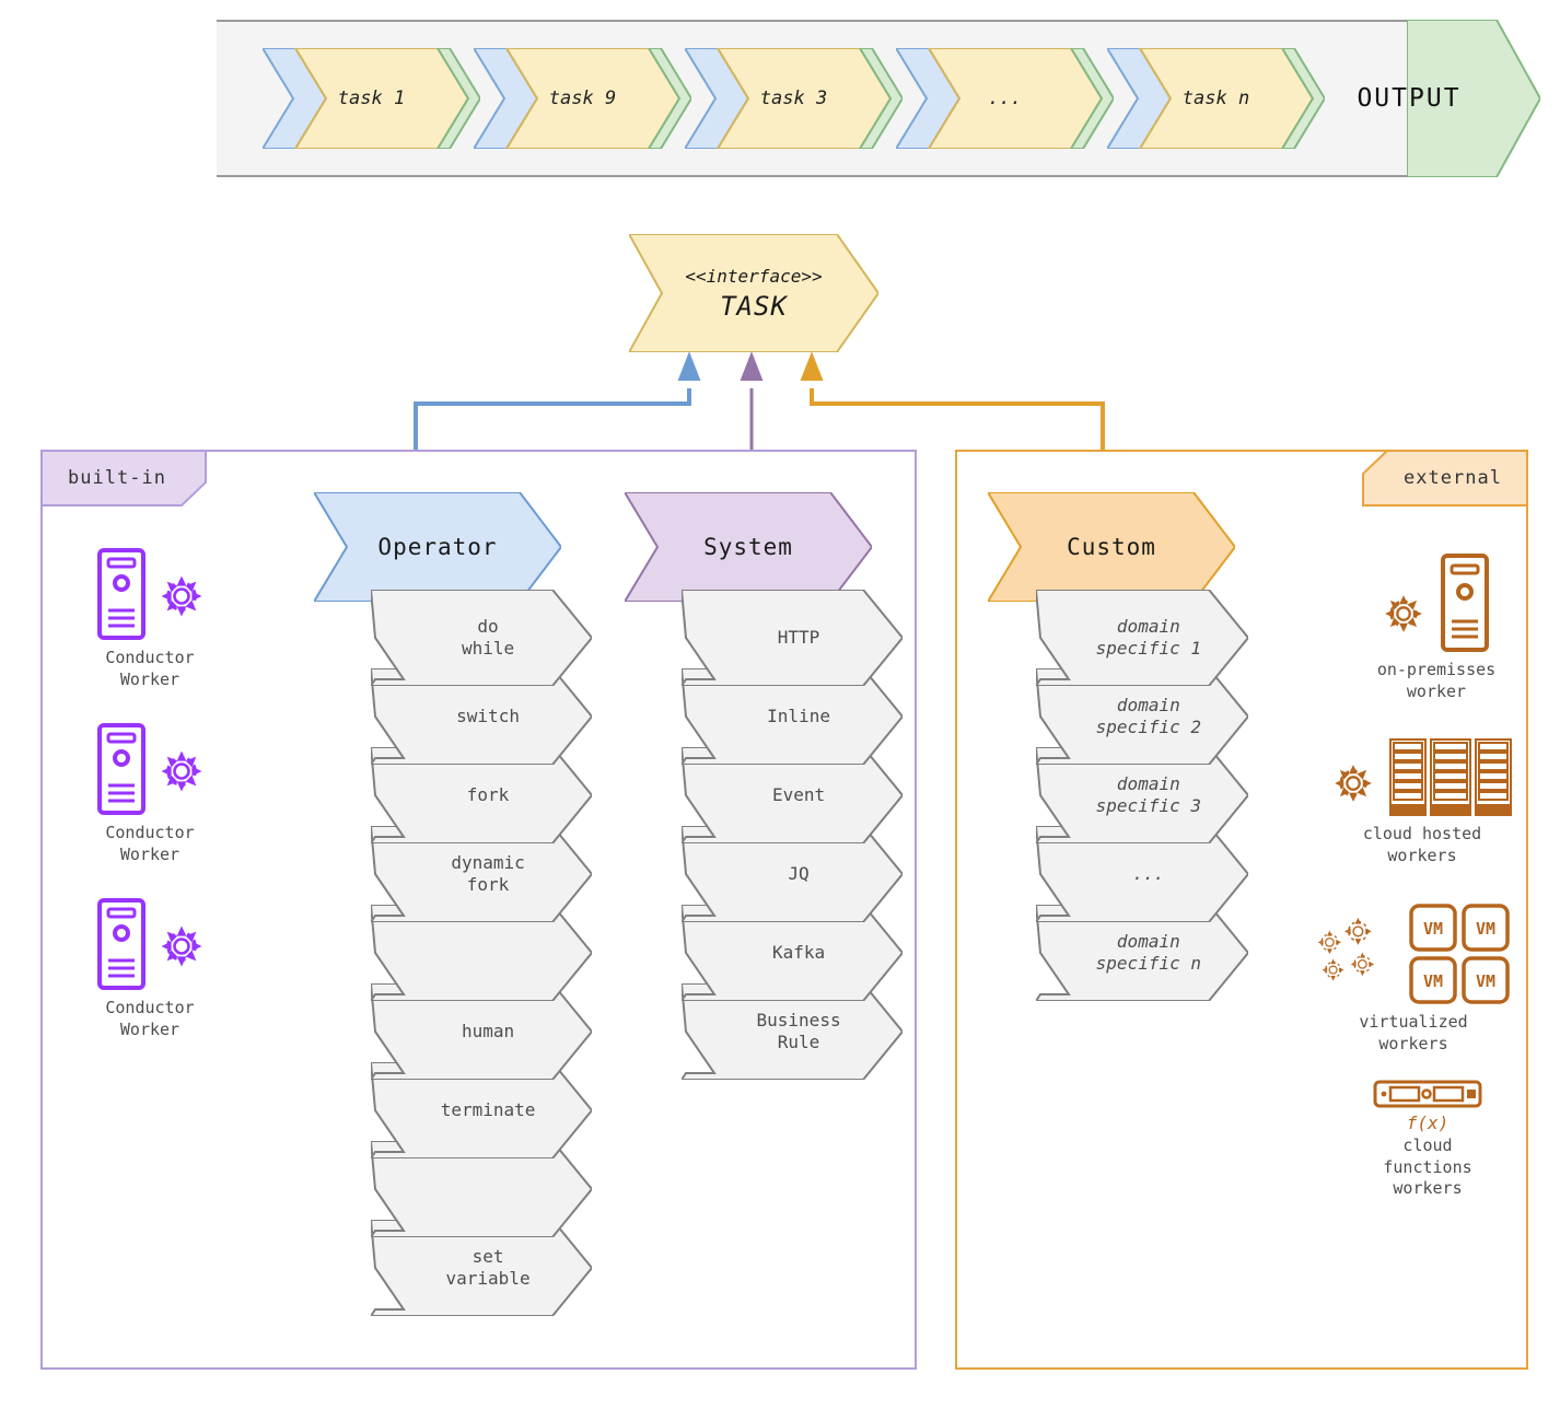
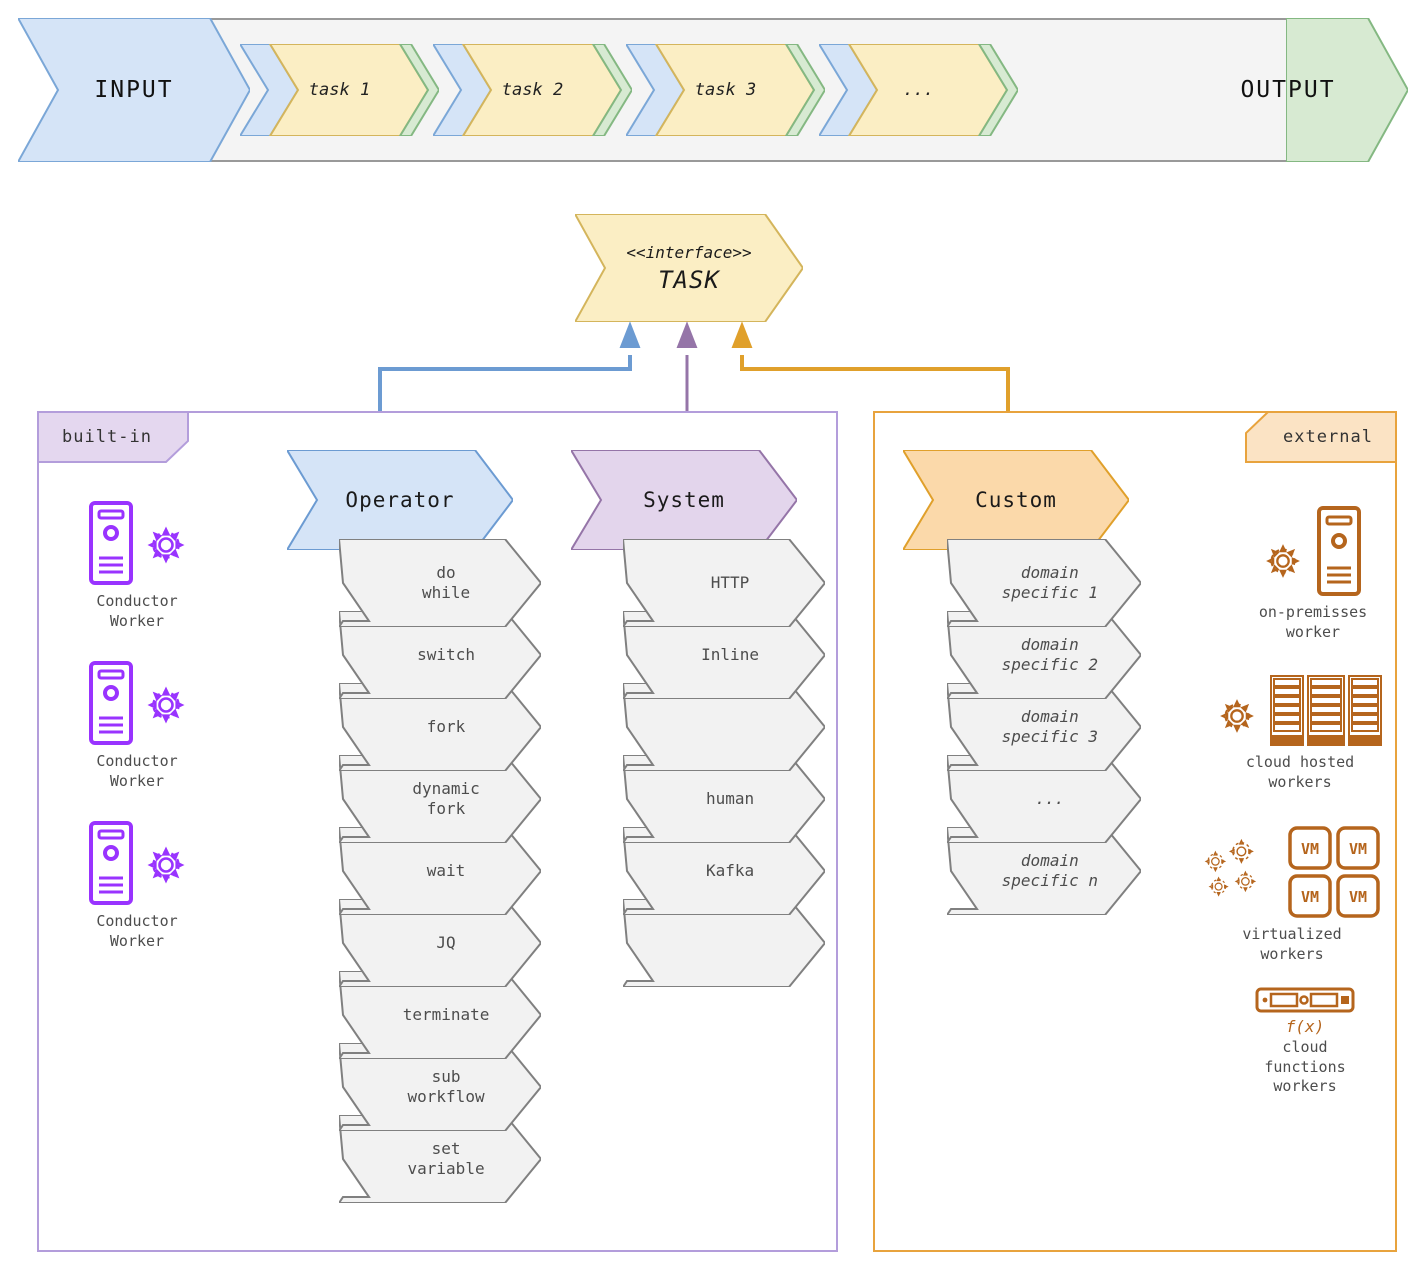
+ INPUT
  OUTPUT
  task 1
- task 9
+ task 2
  task 3
  ...
- task n
  <<interface>>
  TASK
  built-in
  external
  Conductor
  Worker
  Conductor
  Worker
  Conductor
  Worker
  Operator
  do
  while
  switch
  fork
  dynamic
  fork
+ wait
- human
+ JQ
  terminate
+ sub
+ workflow
  set
  variable
  System
  HTTP
  Inline
- Event
- JQ
+ human
  Kafka
- Business
- Rule
  Custom
  domain
  specific 1
  domain
  specific 2
  domain
  specific 3
  ...
  domain
  specific n
  on-premisses
  worker
  cloud hosted
  workers
  VM
  VM
  VM
  VM
  virtualized
  workers
  f(x)
  cloud
  functions
  workers
